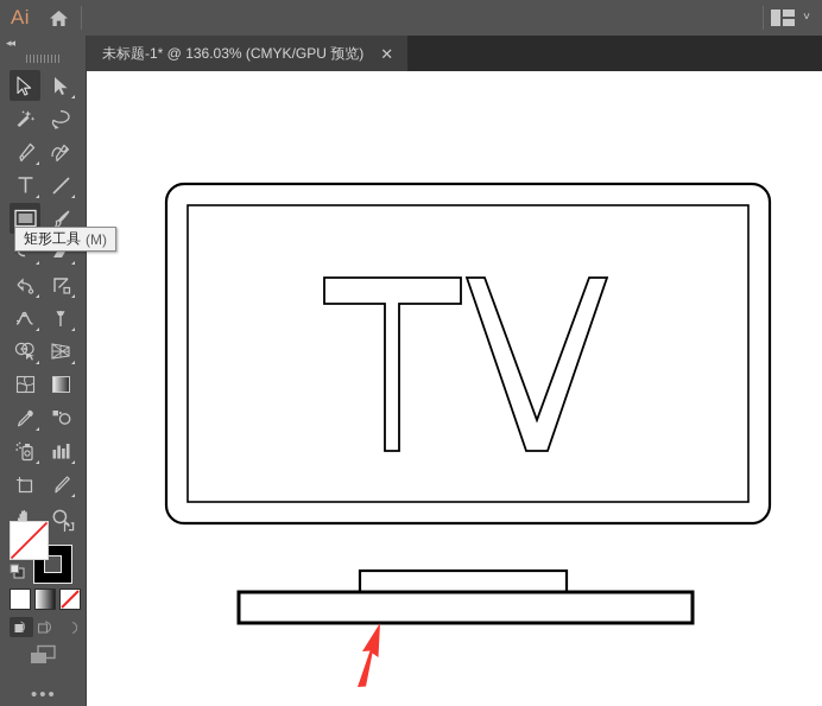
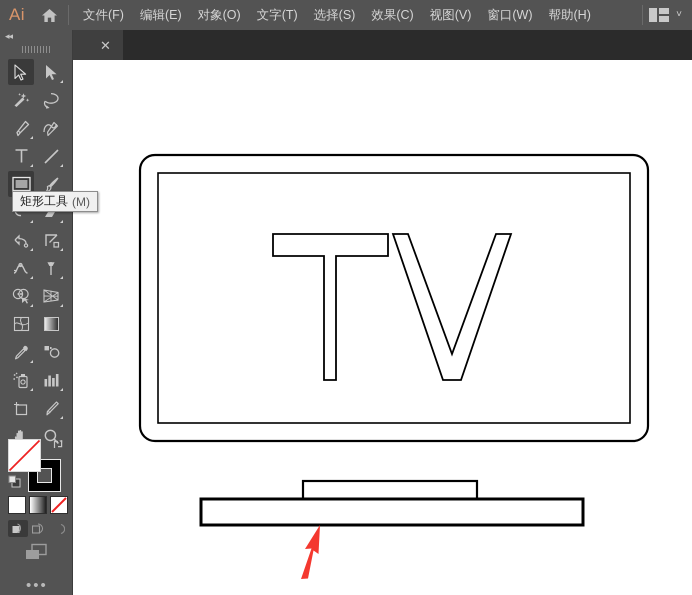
  Ai
+ 文件(F)
+ 编辑(E)
+ 对象(O)
+ 文字(T)
+ 选择(S)
+ 效果(C)
+ 视图(V)
+ 窗口(W)
+ 帮助(H)
  ˅
- 未标题-1* @ 136.03% (CMYK/GPU 预览)
  ✕
  ◂◂
  •••
  矩形工具
  (M)
